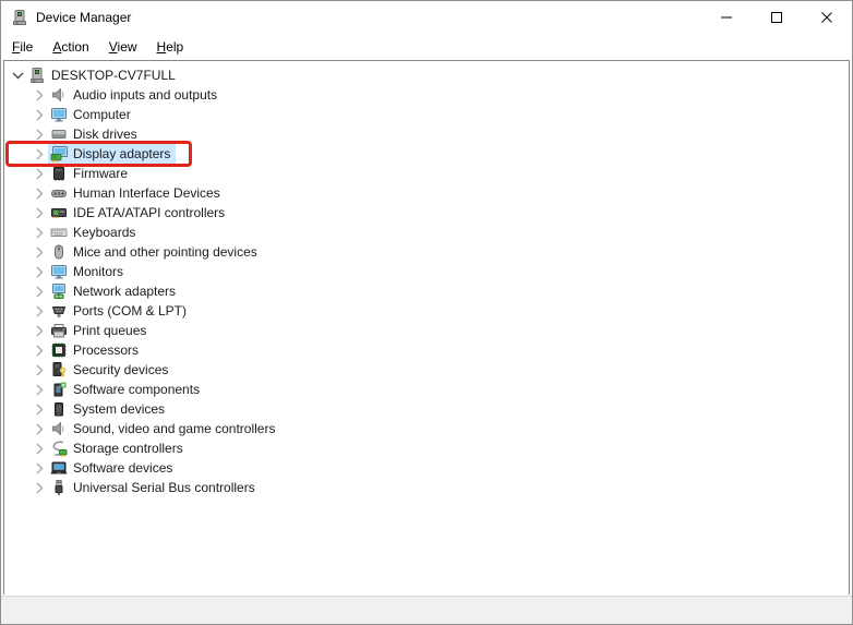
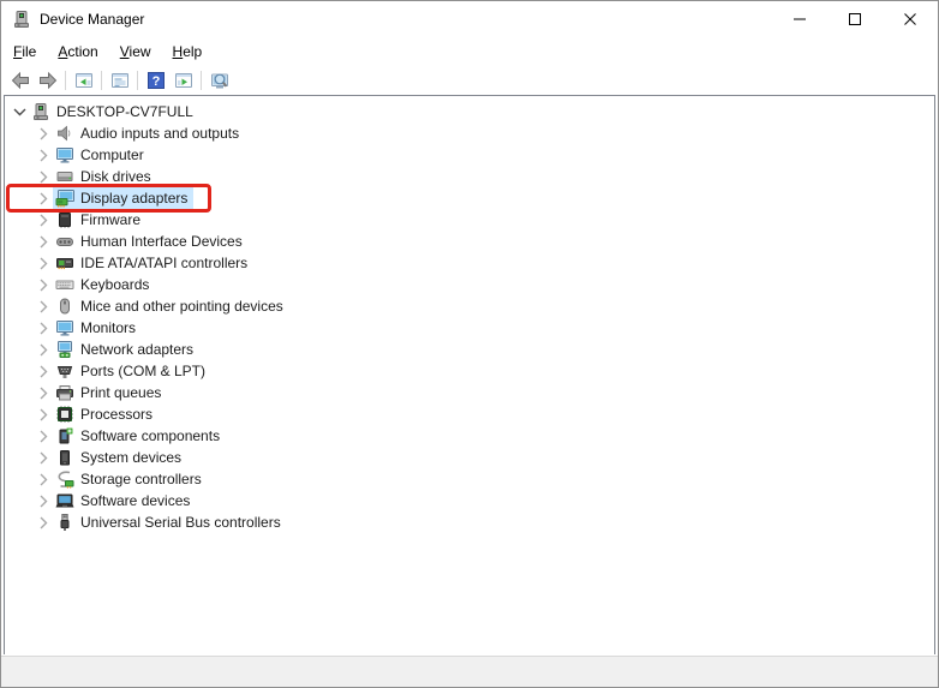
  Device Manager
  File
  Action
  View
  Help
+ ?
  DESKTOP-CV7FULL
  Audio inputs and outputs
  Computer
  Disk drives
  Display adapters
  Firmware
  Human Interface Devices
  IDE ATA/ATAPI controllers
  Keyboards
  Mice and other pointing devices
  Monitors
  Network adapters
  Ports (COM & LPT)
  Print queues
  Processors
- Security devices
  Software components
  System devices
- Sound, video and game controllers
  Storage controllers
  Software devices
  Universal Serial Bus controllers
